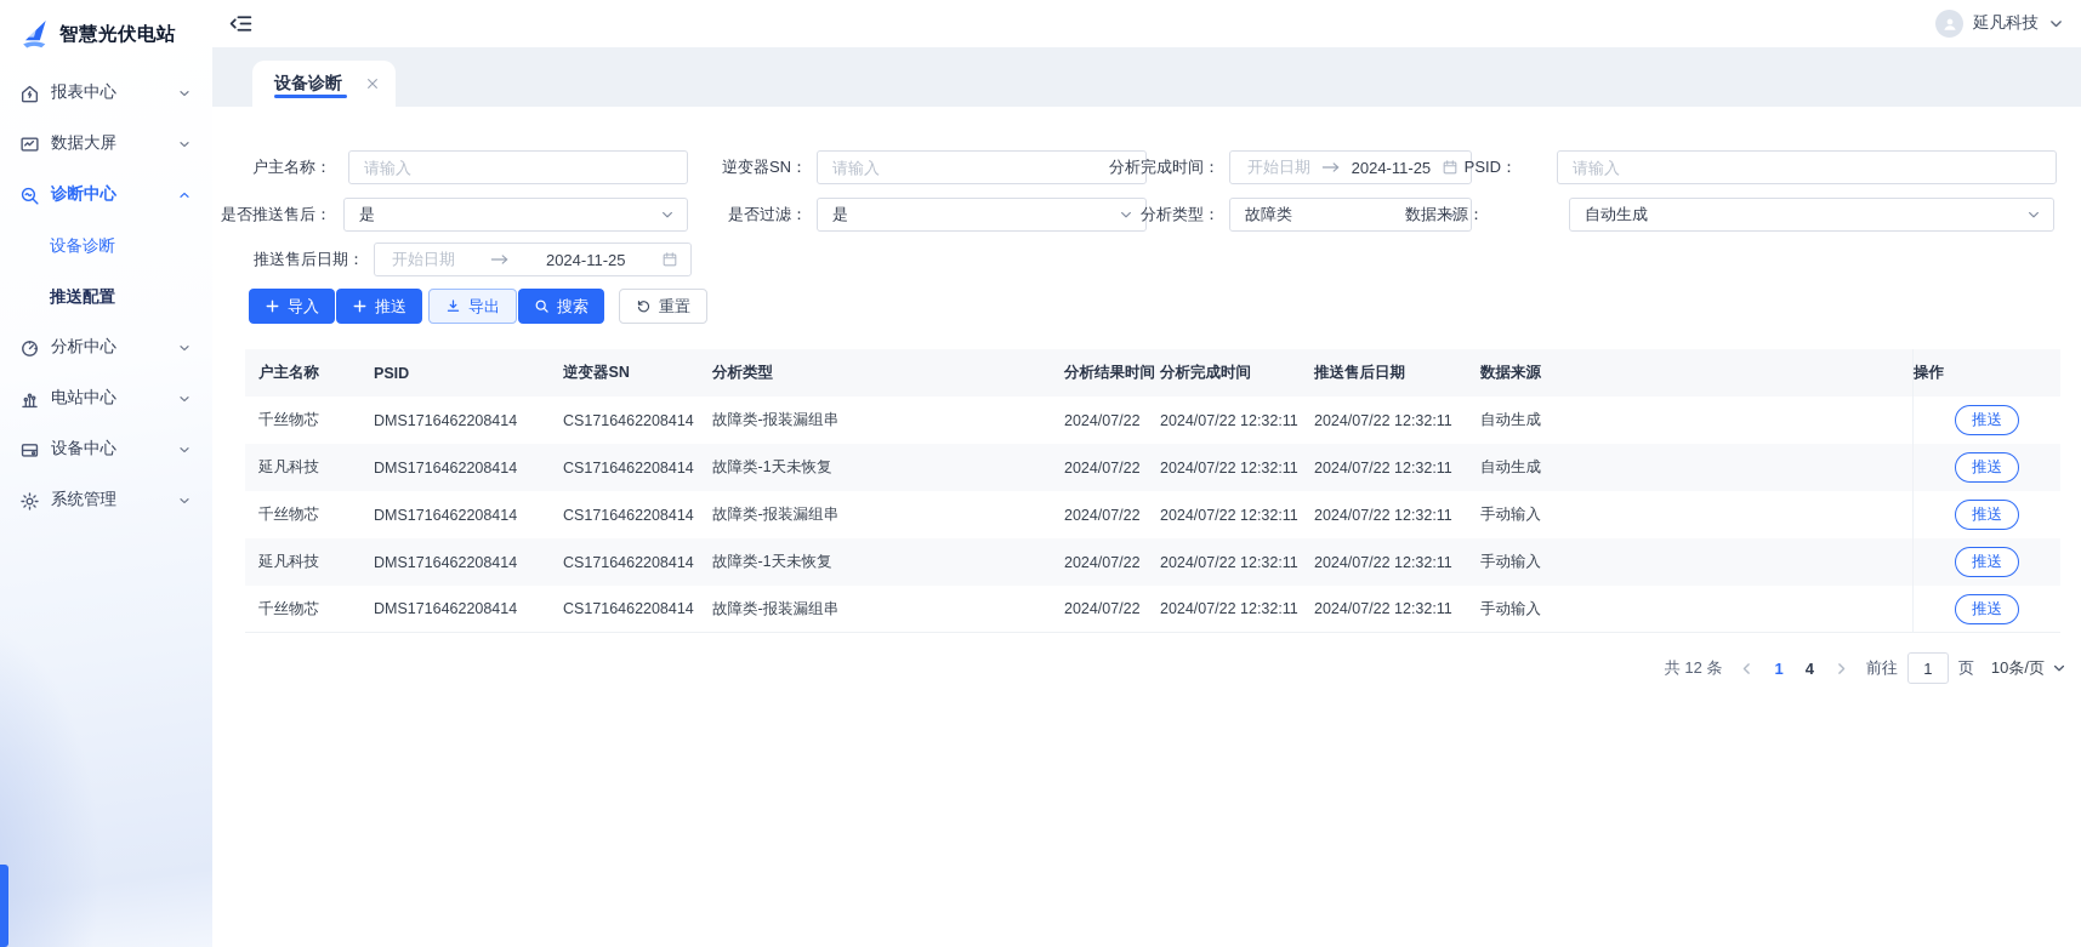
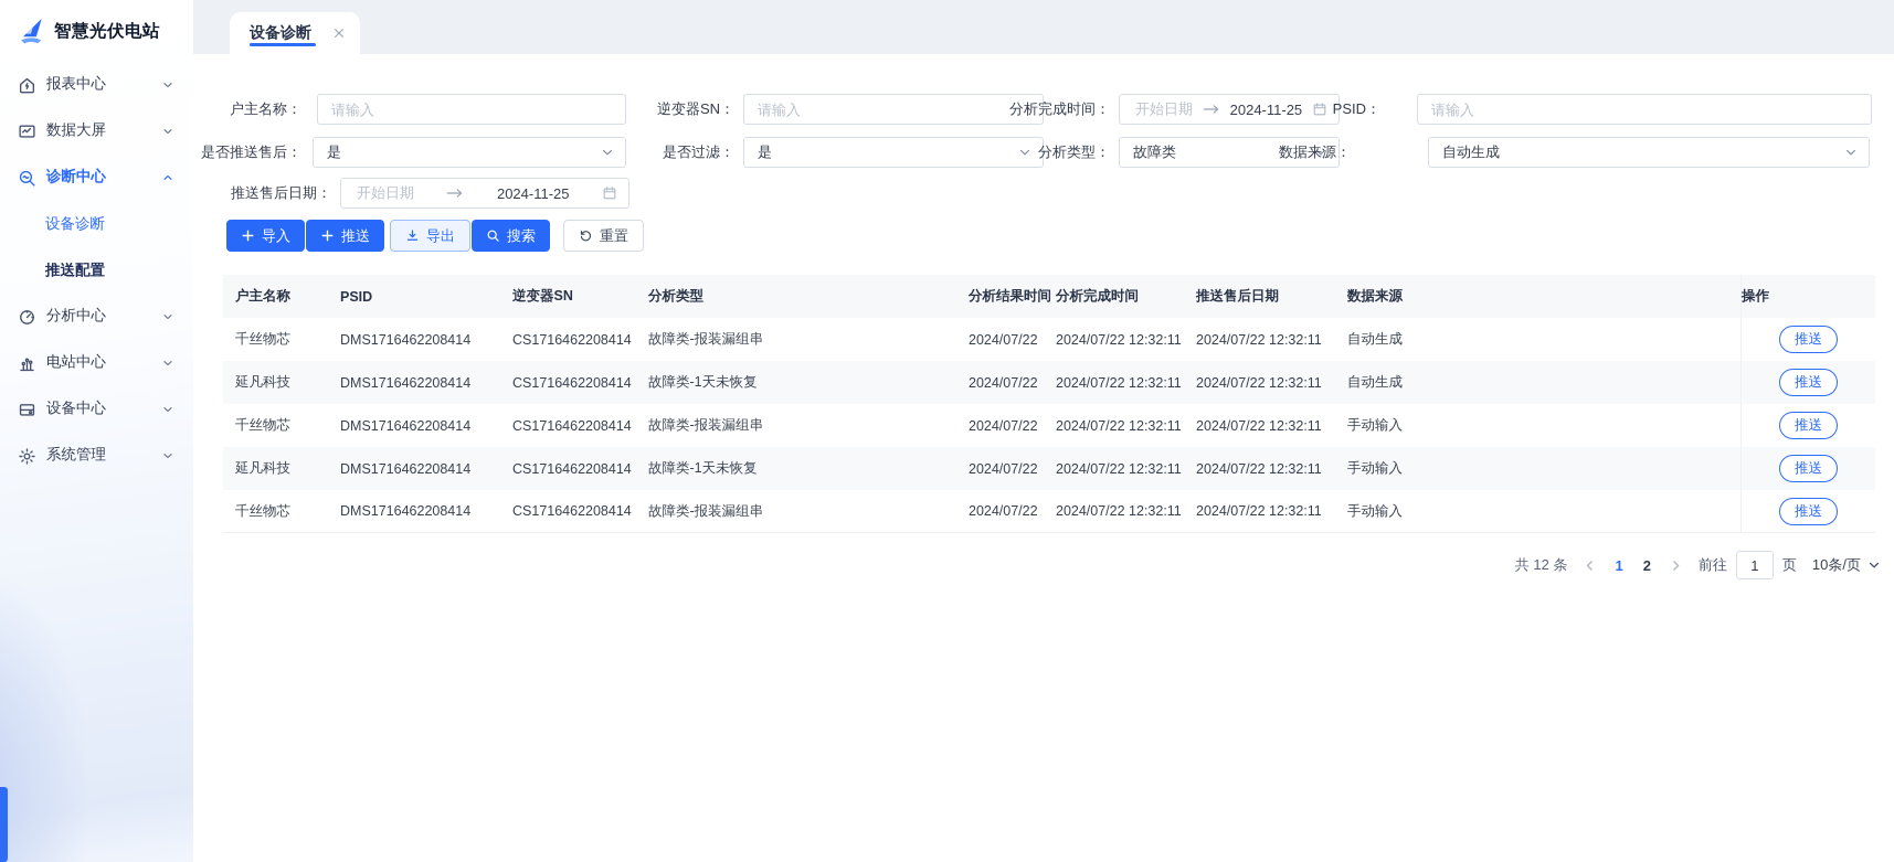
  智慧光伏电站
  报表中心
  数据大屏
  诊断中心
  设备诊断
  推送配置
  分析中心
  电站中心
  设备中心
  系统管理
- 延凡科技
  设备诊断
  户主名称：
  请输入
  逆变器SN：
  请输入
  分析完成时间：
  开始日期
  2024-11-25
  PSID：
  请输入
  是否推送售后：
  是
  是否过滤：
  是
  分析类型：
  故障类
  数据来源：
  自动生成
  推送售后日期：
  开始日期
  2024-11-25
  导入
  推送
  导出
  搜索
  重置
  户主名称	PSID	逆变器SN	分析类型	分析结果时间	分析完成时间	推送售后日期	数据来源	操作
  千丝物芯	DMS1716462208414	CS1716462208414	故障类-报装漏组串	2024/07/22	2024/07/22 12:32:11	2024/07/22 12:32:11	自动生成	推送
  延凡科技	DMS1716462208414	CS1716462208414	故障类-1天未恢复	2024/07/22	2024/07/22 12:32:11	2024/07/22 12:32:11	自动生成	推送
  千丝物芯	DMS1716462208414	CS1716462208414	故障类-报装漏组串	2024/07/22	2024/07/22 12:32:11	2024/07/22 12:32:11	手动输入	推送
  延凡科技	DMS1716462208414	CS1716462208414	故障类-1天未恢复	2024/07/22	2024/07/22 12:32:11	2024/07/22 12:32:11	手动输入	推送
  千丝物芯	DMS1716462208414	CS1716462208414	故障类-报装漏组串	2024/07/22	2024/07/22 12:32:11	2024/07/22 12:32:11	手动输入	推送
  共 12 条
  1
- 4
+ 2
  前往
  1
  页
  10条/页
